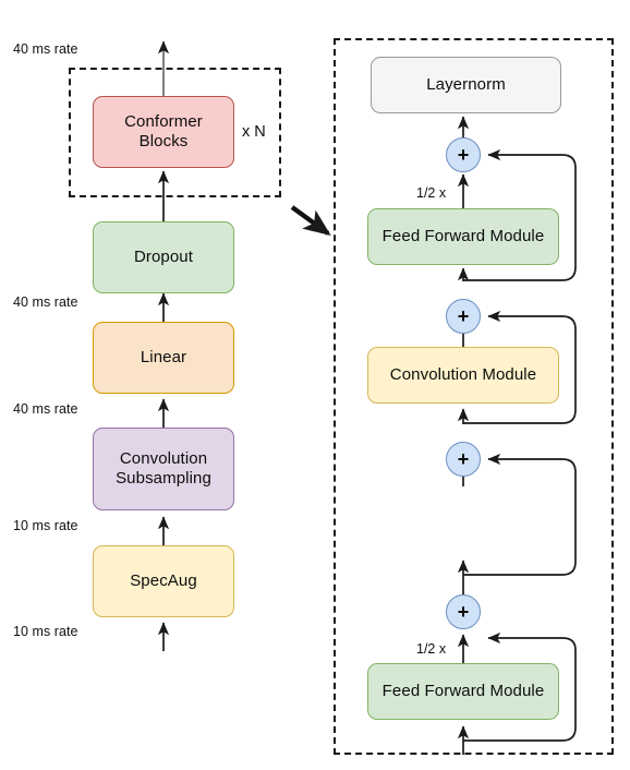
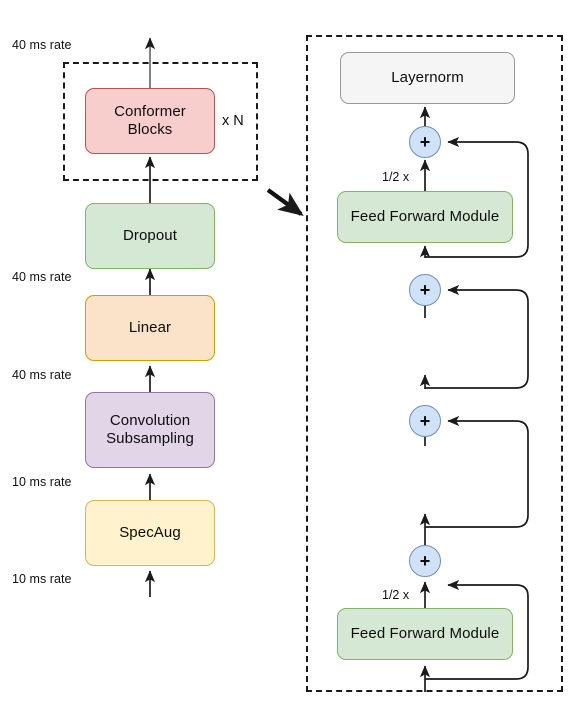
  Conformer Blocks
  x N
  Dropout
  Linear
  Convolution
  Subsampling
  SpecAug
  40 ms rate
  40 ms rate
  40 ms rate
  10 ms rate
  10 ms rate
  Layernorm
  +
  1/2 x
  Feed Forward Module
  +
- Convolution Module
  +
  +
  1/2 x
  Feed Forward Module
